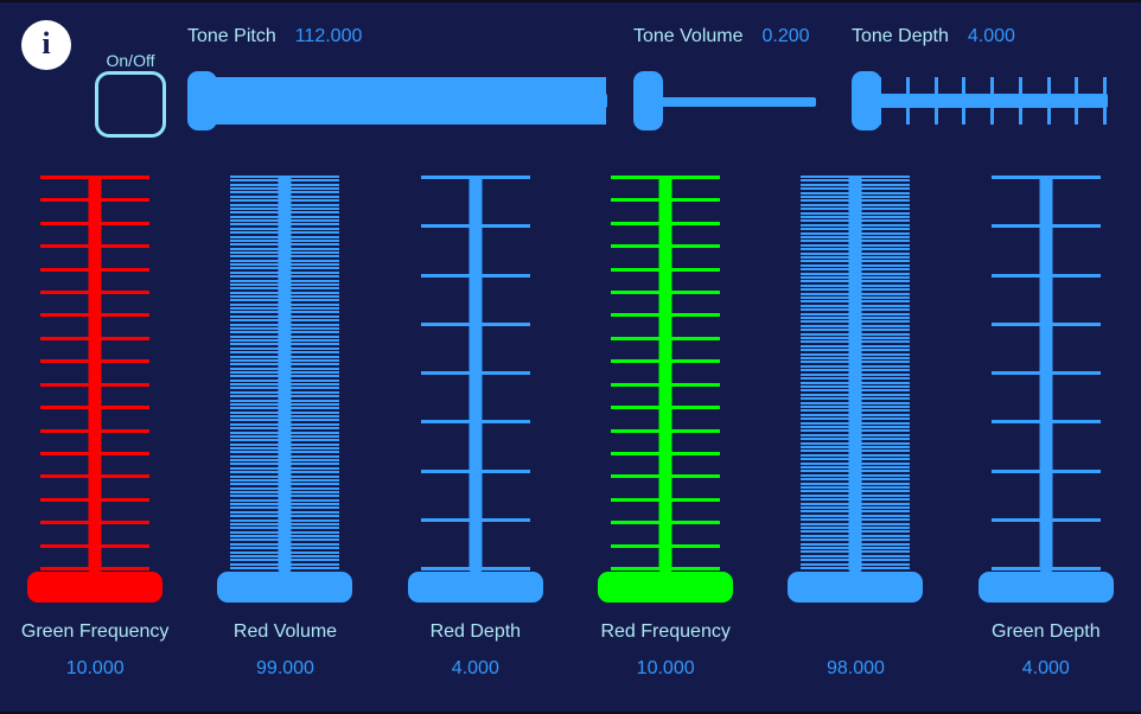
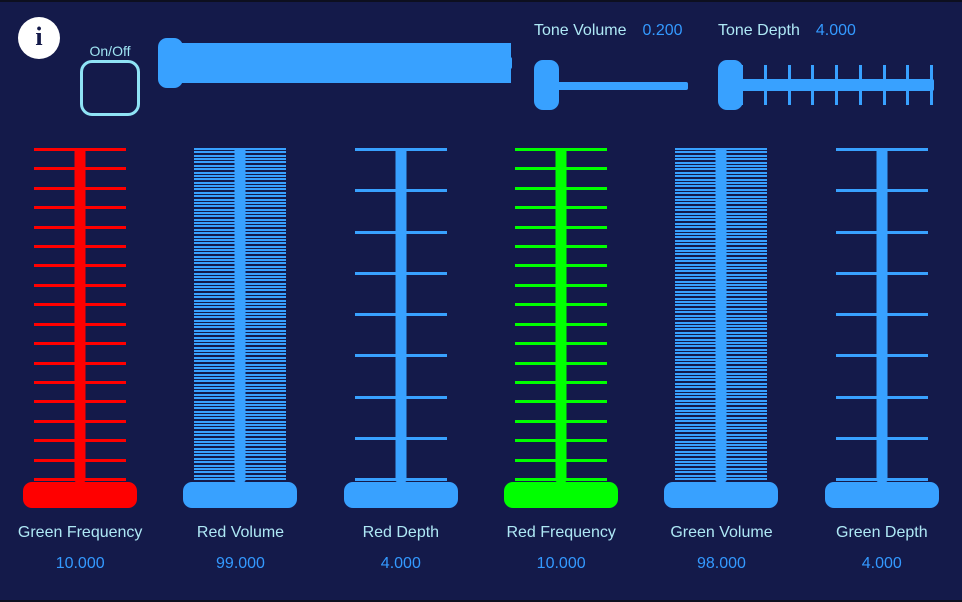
  i
  On/Off
- Tone Pitch 112.000
  Tone Volume 0.200
  Tone Depth 4.000
  Green Frequency
  10.000
  Red Volume
  99.000
  Red Depth
  4.000
  Red Frequency
  10.000
+ Green Volume
  98.000
  Green Depth
  4.000
